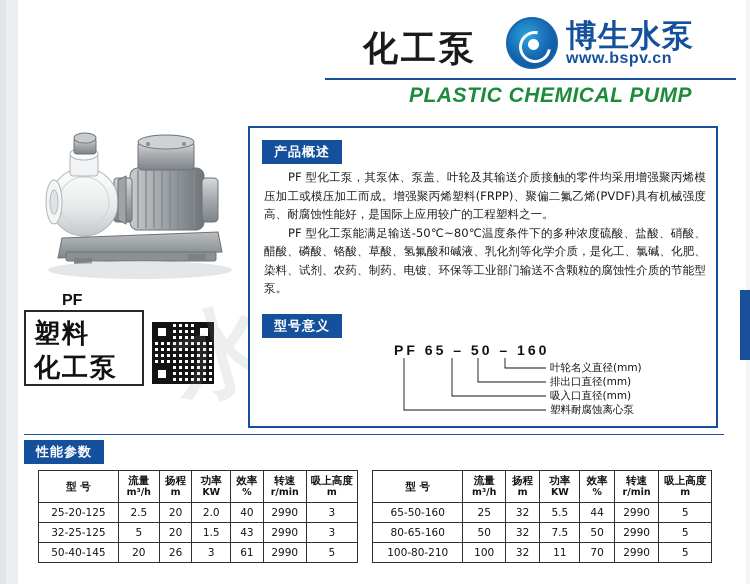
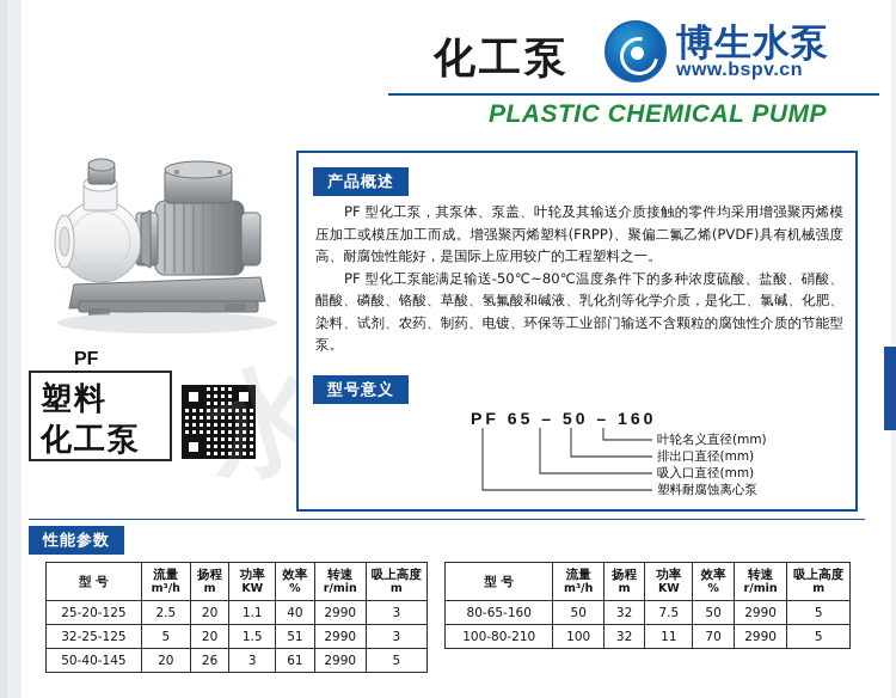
  化工泵
  博生水泵
  www.bspv.cn
  PLASTIC CHEMICAL PUMP
  PF
  塑料
  化工泵
  产品概述
  PF 型化工泵，其泵体、泵盖、叶轮及其输送介质接触的零件均采用增强聚丙烯模压加工或模压加工而成。增强聚丙烯塑料(FRPP)、聚偏二氟乙烯(PVDF)具有机械强度高、耐腐蚀性能好，是国际上应用较广的工程塑料之一。
  PF 型化工泵能满足输送-50℃~80℃温度条件下的多种浓度硫酸、盐酸、硝酸、醋酸、磷酸、铬酸、草酸、氢氟酸和碱液、乳化剂等化学介质，是化工、氯碱、化肥、染料、试剂、农药、制药、电镀、环保等工业部门输送不含颗粒的腐蚀性介质的节能型泵。
  型号意义
  PF 65 – 50 – 160
  叶轮名义直径(mm)
  排出口直径(mm)
  吸入口直径(mm)
  塑料耐腐蚀离心泵
  性能参数
  型 号	流量m³/h	扬程m	功率KW	效率%	转速r/min	吸上高度m
- 25-20-125	2.5	20	2.0	40	2990	3
+ 25-20-125	2.5	20	1.1	40	2990	3
- 32-25-125	5	20	1.5	43	2990	3
+ 32-25-125	5	20	1.5	51	2990	3
  50-40-145	20	26	3	61	2990	5
  型 号	流量m³/h	扬程m	功率KW	效率%	转速r/min	吸上高度m
- 65-50-160	25	32	5.5	44	2990	5
  80-65-160	50	32	7.5	50	2990	5
  100-80-210	100	32	11	70	2990	5
